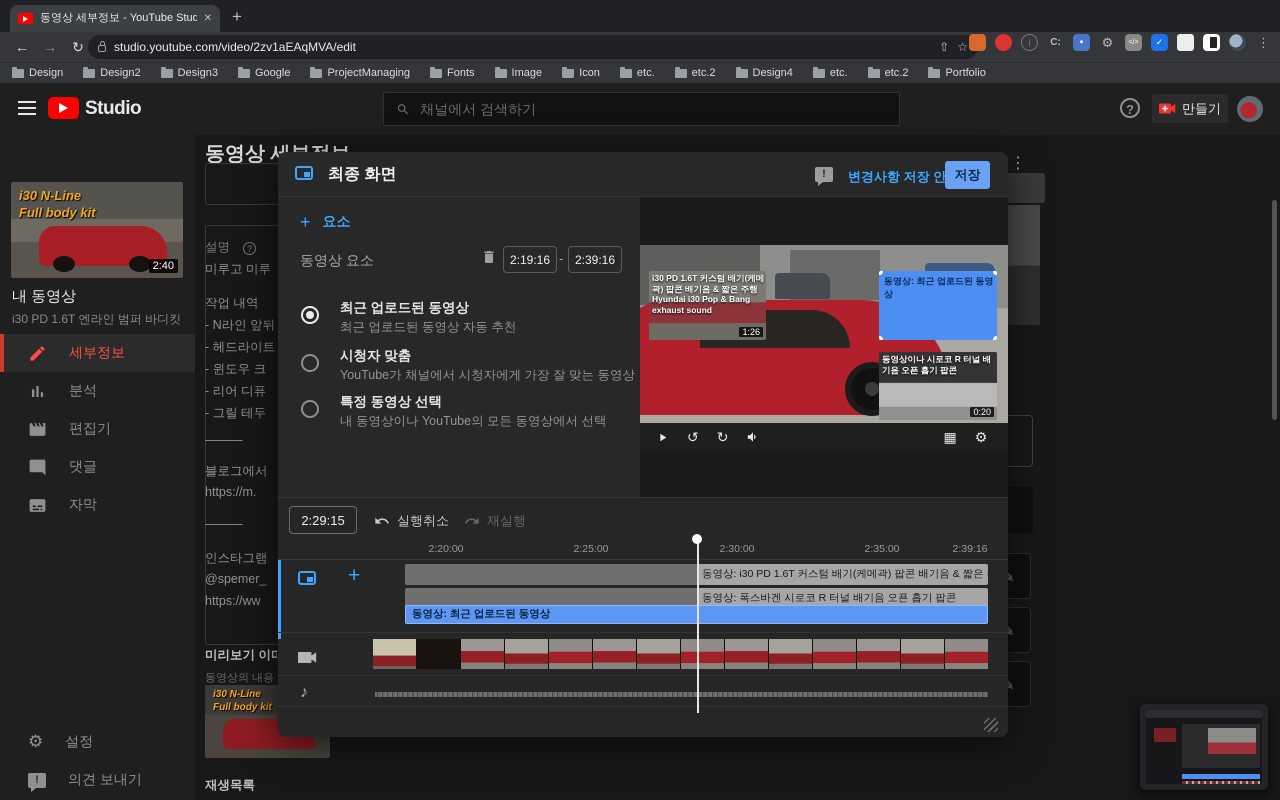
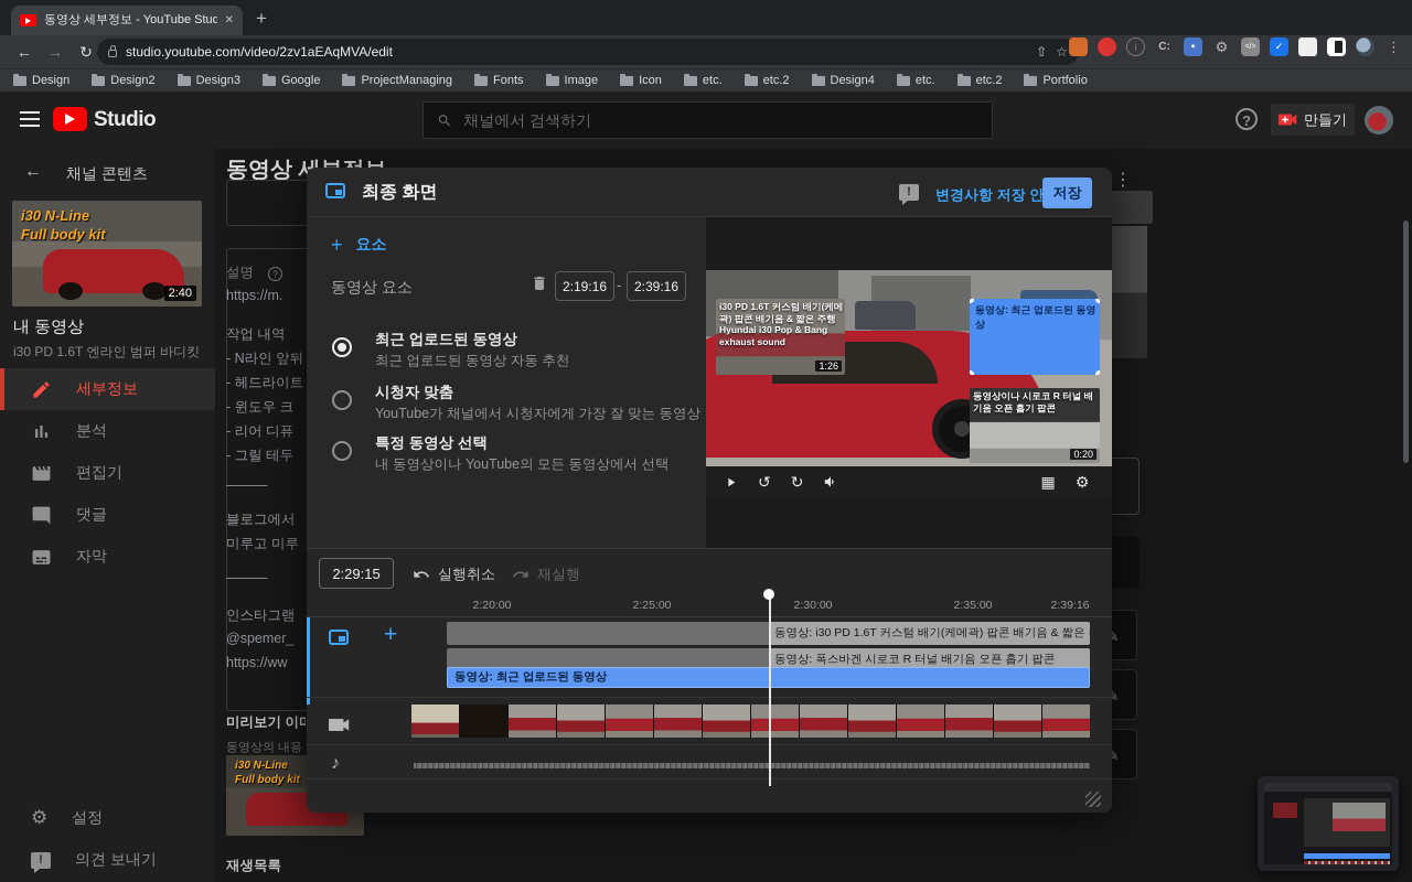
  동영상 세부정보 - YouTube Stud
  studio.youtube.com/video/2zv1aEAqMVA/edit
  i
  C:
  ▪
  ✓
  Design
  Design2
  Design3
  Google
  ProjectManaging
  Fonts
  Image
  Icon
  etc.
  etc.2
  Design4
  etc.
  etc.2
  Portfolio
  Studio
  채널에서 검색하기
  만들기
  설명
  ?
- 미루고 미루
+ https://m.
  작업 내역
  - N라인 앞뒤
  - 헤드라이트
  - 윈도우 크
  - 리어 디퓨
  - 그릴 테두
  ———
  블로그에서
- https://m.
+ 미루고 미루
  ———
  인스타그램
  @spemer_
  https://ww
  미리보기 이
  동영상의 내용
  i30 N-Line
  Full body kit
  재생목록
+ 채널 콘텐츠
  i30 N-Line
  Full body kit
  2:40
  내 동영상
  i30 PD 1.6T 엔라인 범퍼 바디킷
  세부정보
  분석
  편집기
  댓글
  자막
  설정
  !
  의견 보내기
  최종 화면
  !
  변경사항 저장 안
  저장
  +
  요소
  동영상 요소
  2:19:16
  -
  2:39:16
  최근 업로드된 동영상
  최근 업로드된 동영상 자동 추천
  시청자 맞춤
  YouTube가 채널에서 시청자에게 가장 잘 맞는 동영상
  특정 동영상 선택
  내 동영상이나 YouTube의 모든 동영상에서 선택
  i30 PD 1.6T 커스텀 배기(케메곽) 팝콘 배기음 & 짧은 주행 Hyundai i30 Pop & Bang exhaust sound
  1:26
  동영상: 최근 업로드된 동영상
  동영상이나 시로코 R 터널 배기음 오픈 흡기 팝콘
  0:20
  2:29:15
  실행취소
  재실행
  2:20:00
  2:25:00
  2:30:00
  2:35:00
  2:39:16
  +
  동영상: i30 PD 1.6T 커스텀 배기(케메곽) 팝콘 배기음 & 짧은
  동영상: 폭스바겐 시로코 R 터널 배기음 오픈 흡기 팝콘
  동영상: 최근 업로드된 동영상
